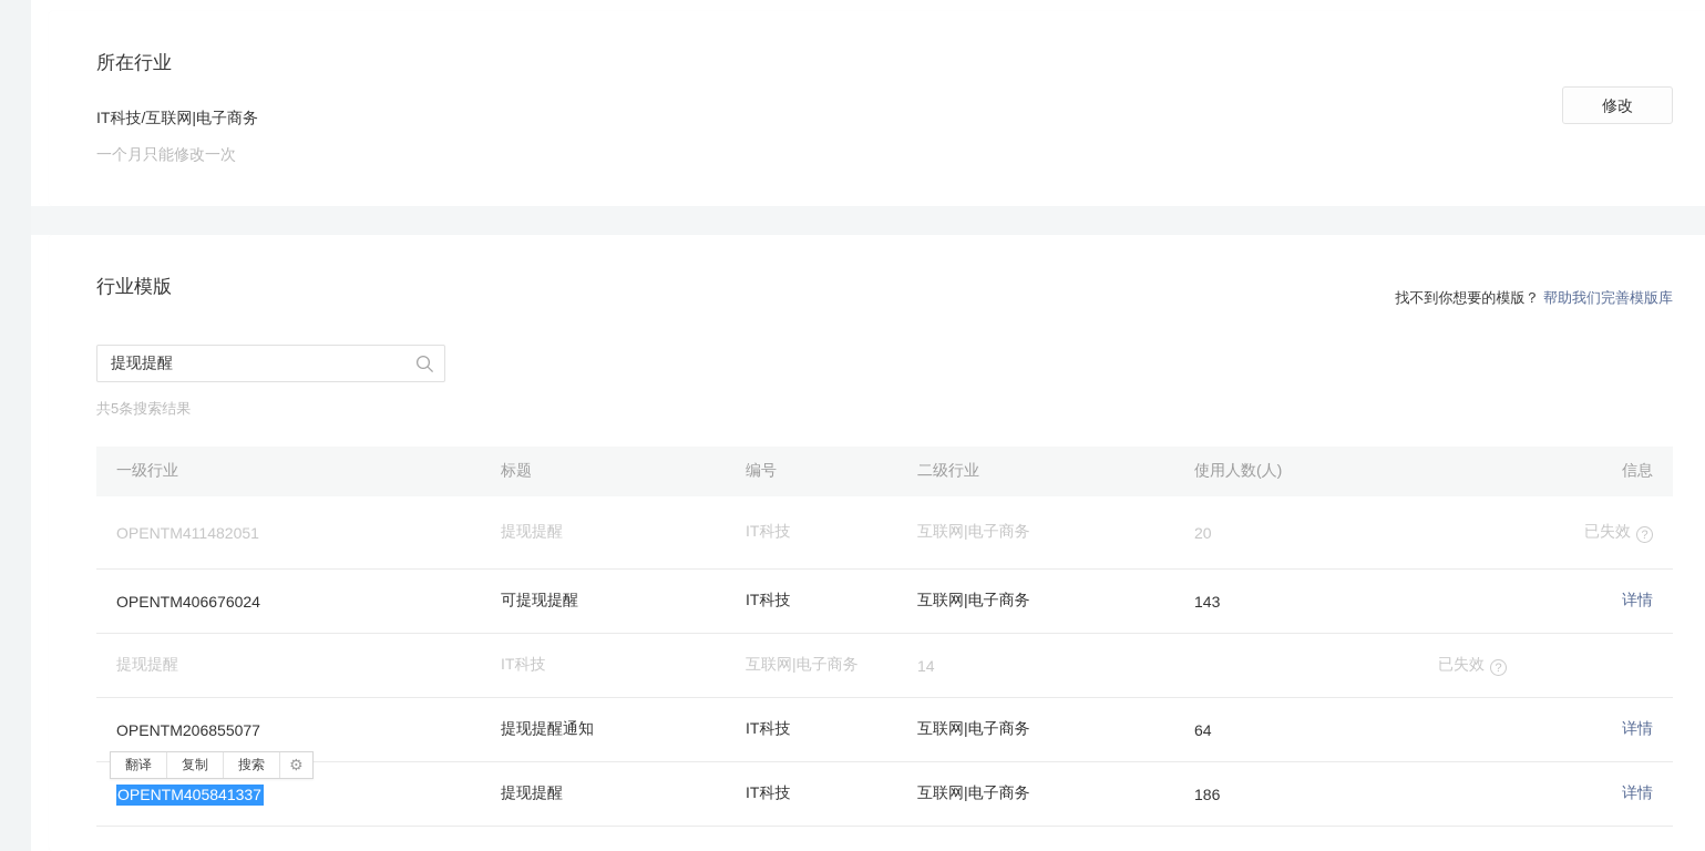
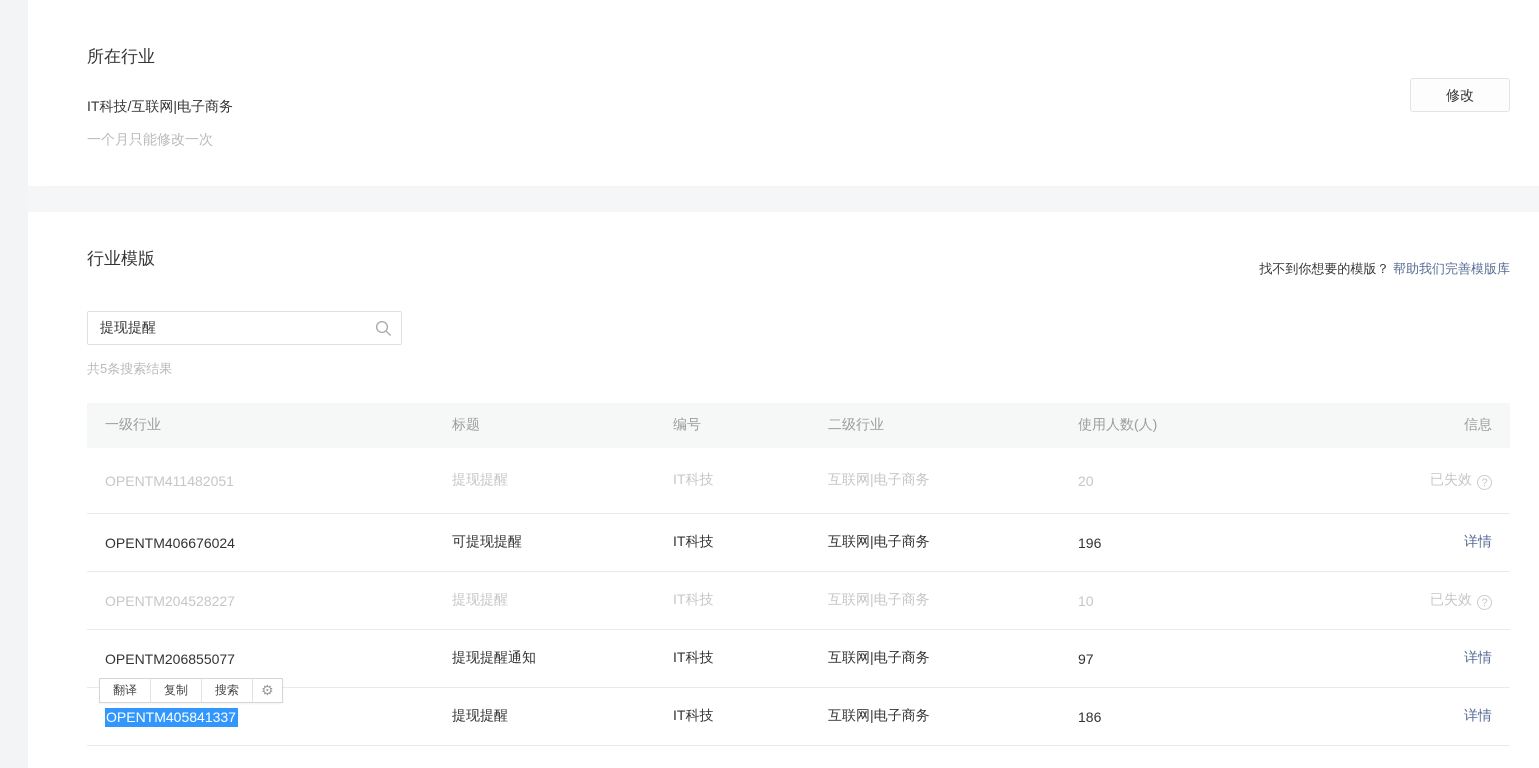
  所在行业
  IT科技/互联网|电子商务
  一个月只能修改一次
  修改
  行业模版
  找不到你想要的模版？ 帮助我们完善模版库
  提现提醒
  共5条搜索结果
  一级行业
  标题
  编号
  二级行业
  使用人数(人)
  信息
  OPENTM411482051
  提现提醒
  IT科技
  互联网|电子商务
  20
  已失效 ?
  OPENTM406676024
  可提现提醒
  IT科技
  互联网|电子商务
- 143
+ 196
  详情
+ OPENTM204528227
  提现提醒
  IT科技
  互联网|电子商务
- 14
+ 10
  已失效 ?
  OPENTM206855077
  提现提醒通知
  IT科技
  互联网|电子商务
- 64
+ 97
  详情
  OPENTM405841337
  提现提醒
  IT科技
  互联网|电子商务
  186
  详情
  翻译
  复制
  搜索
  ⚙
